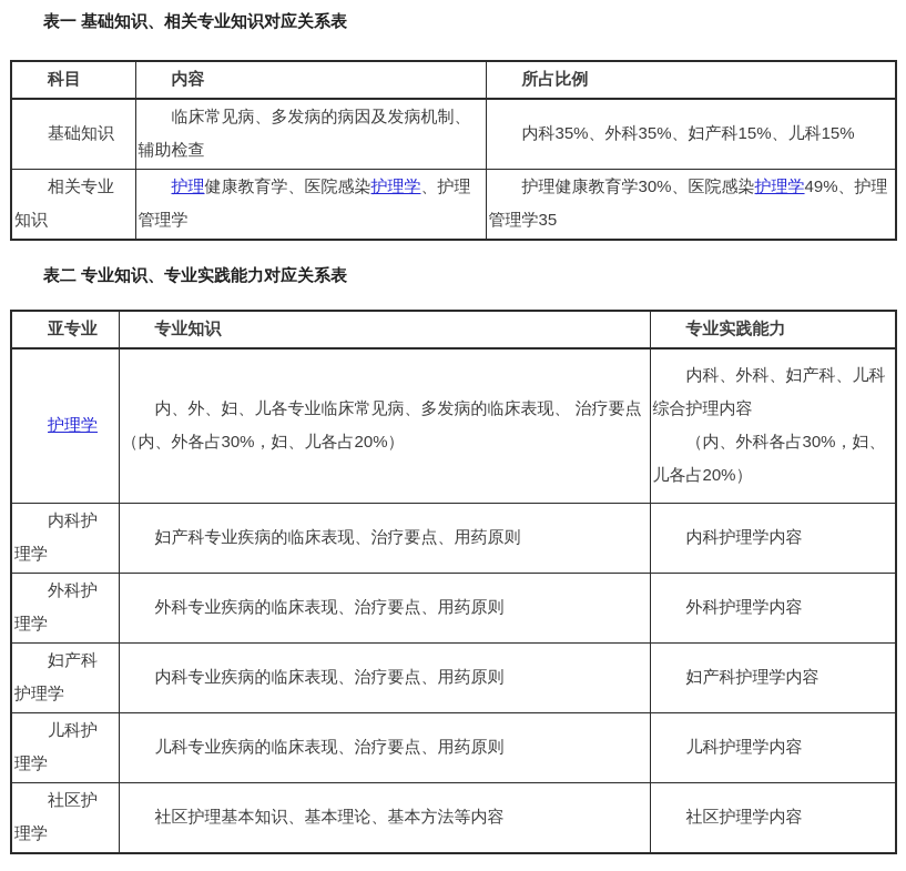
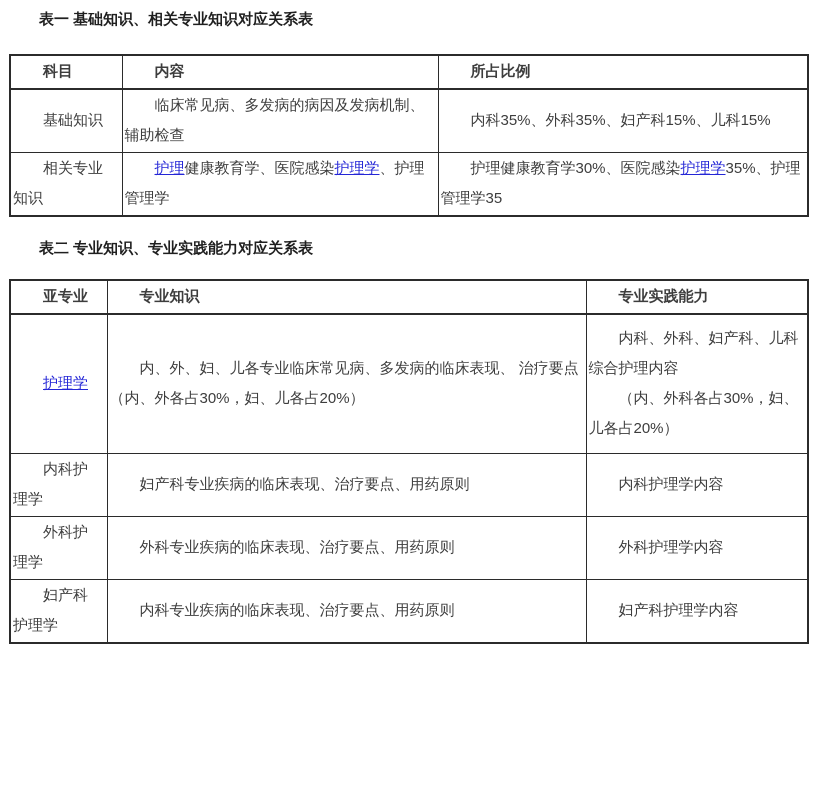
  表一 基础知识、相关专业知识对应关系表
  科目	内容	所占比例
  基础知识	临床常见病、多发病的病因及发病机制、辅助检查	内科35%、外科35%、妇产科15%、儿科15%
- 相关专业知识	护理健康教育学、医院感染护理学、护理管理学	护理健康教育学30%、医院感染护理学49%、护理管理学35
+ 相关专业知识	护理健康教育学、医院感染护理学、护理管理学	护理健康教育学30%、医院感染护理学35%、护理管理学35
  表二 专业知识、专业实践能力对应关系表
  亚专业	专业知识	专业实践能力
  护理学	内、外、妇、儿各专业临床常见病、多发病的临床表现、 治疗要点（内、外各占30%，妇、儿各占20%）	内科、外科、妇产科、儿科综合护理内容（内、外科各占30%，妇、儿各占20%）
  内科护理学	妇产科专业疾病的临床表现、治疗要点、用药原则	内科护理学内容
  外科护理学	外科专业疾病的临床表现、治疗要点、用药原则	外科护理学内容
  妇产科护理学	内科专业疾病的临床表现、治疗要点、用药原则	妇产科护理学内容
- 儿科护理学	儿科专业疾病的临床表现、治疗要点、用药原则	儿科护理学内容
- 社区护理学	社区护理基本知识、基本理论、基本方法等内容	社区护理学内容
